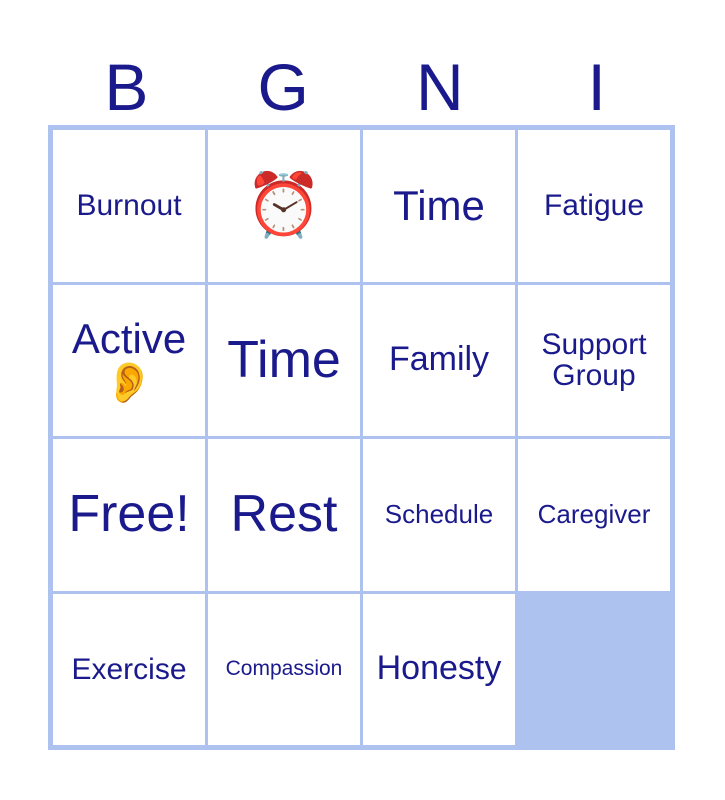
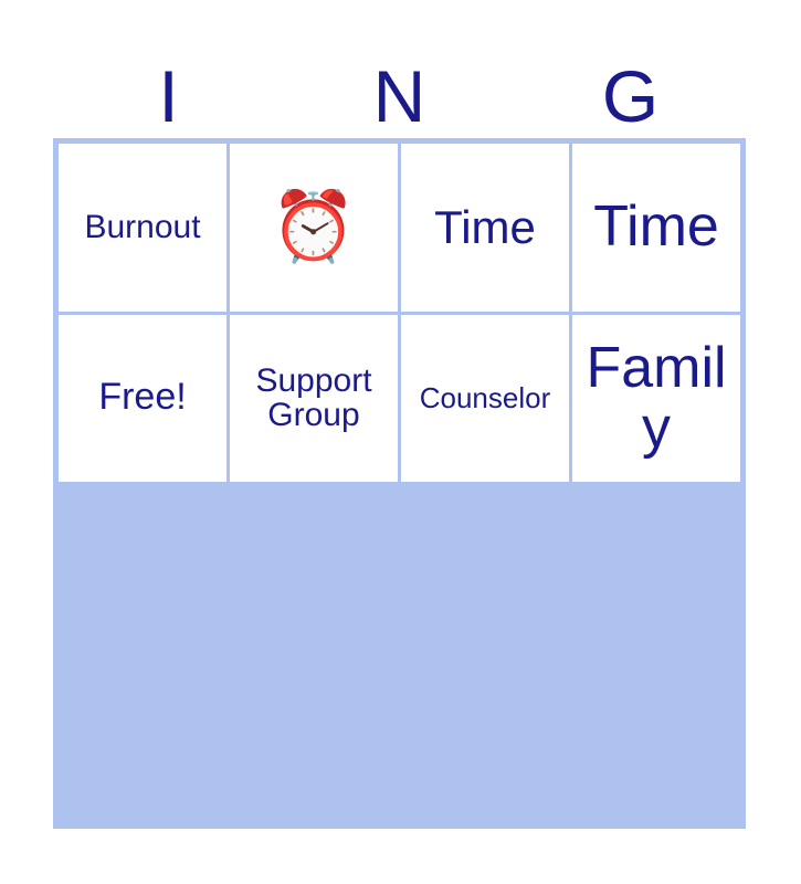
- B
- G
+ I
  N
- I
+ G
  Burnout
  ⏰
  Time
- Fatigue
- Active
- 👂
  Time
- Family
+ Free!
  Support Group
+ Counselor
- Free!
+ Family
- Rest
- Schedule
- Caregiver
- Exercise
- Compassion
- Honesty
